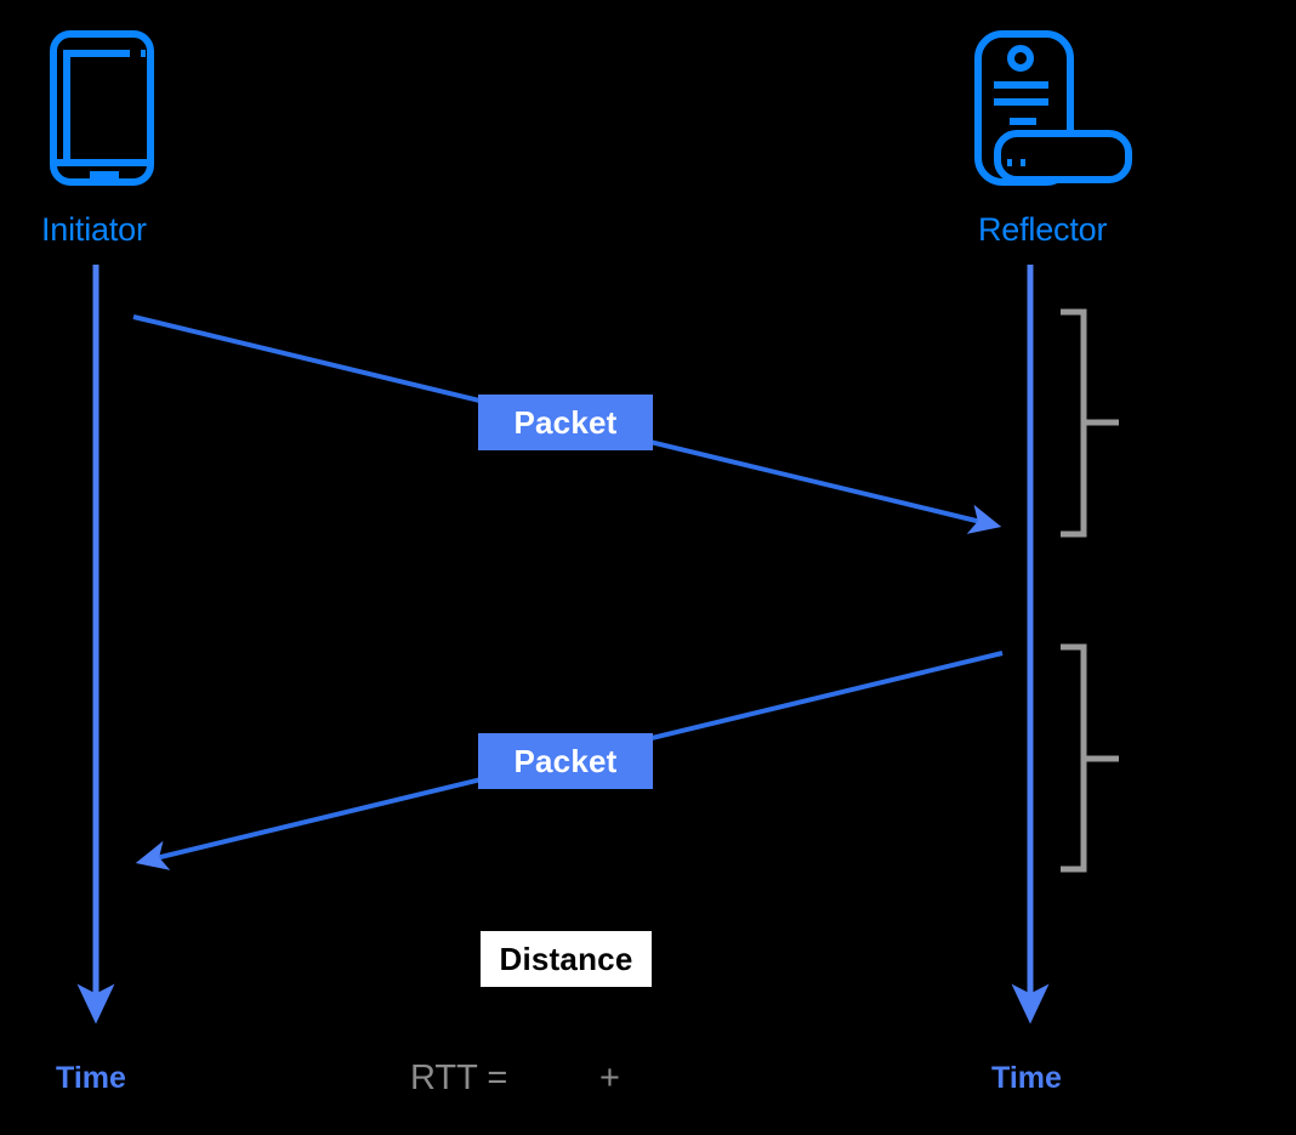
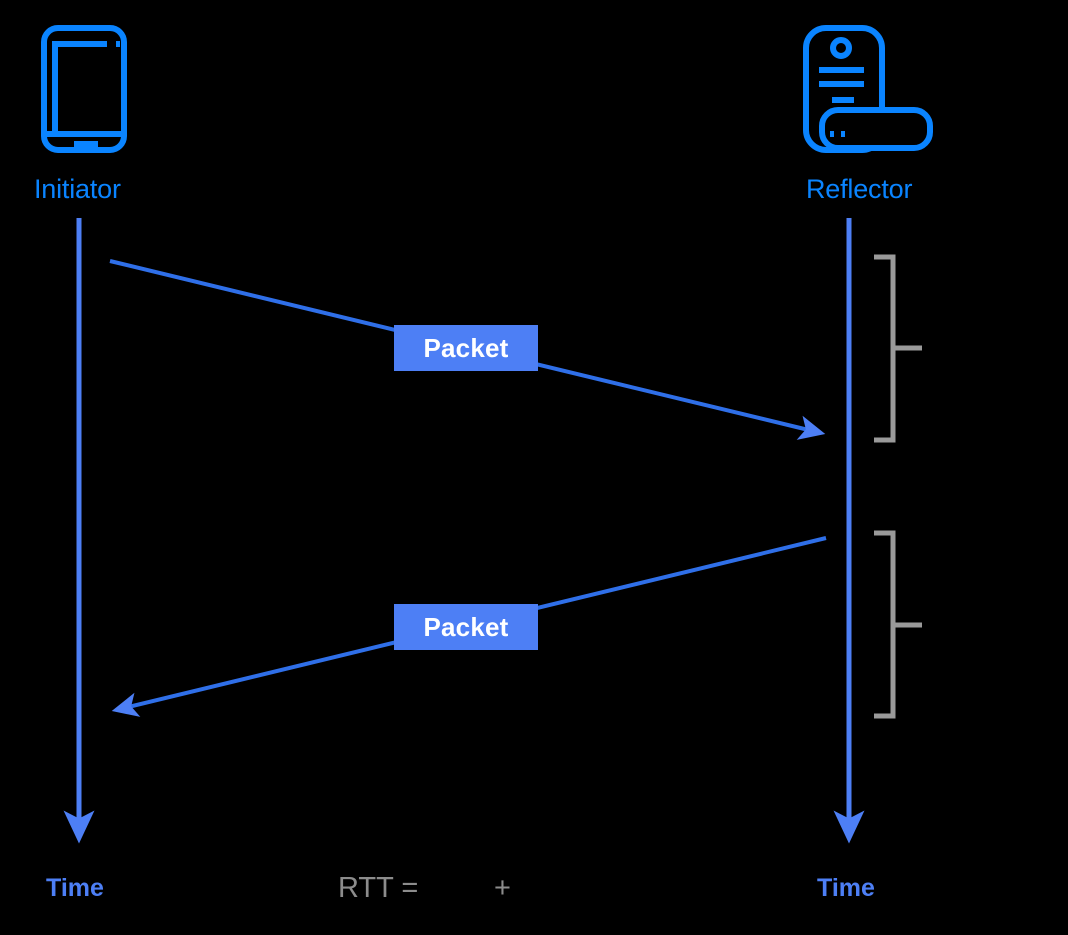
  Initiator
  Reflector
  Packet
  Packet
- Distance
  RTT =
  +
  Time
  Time
